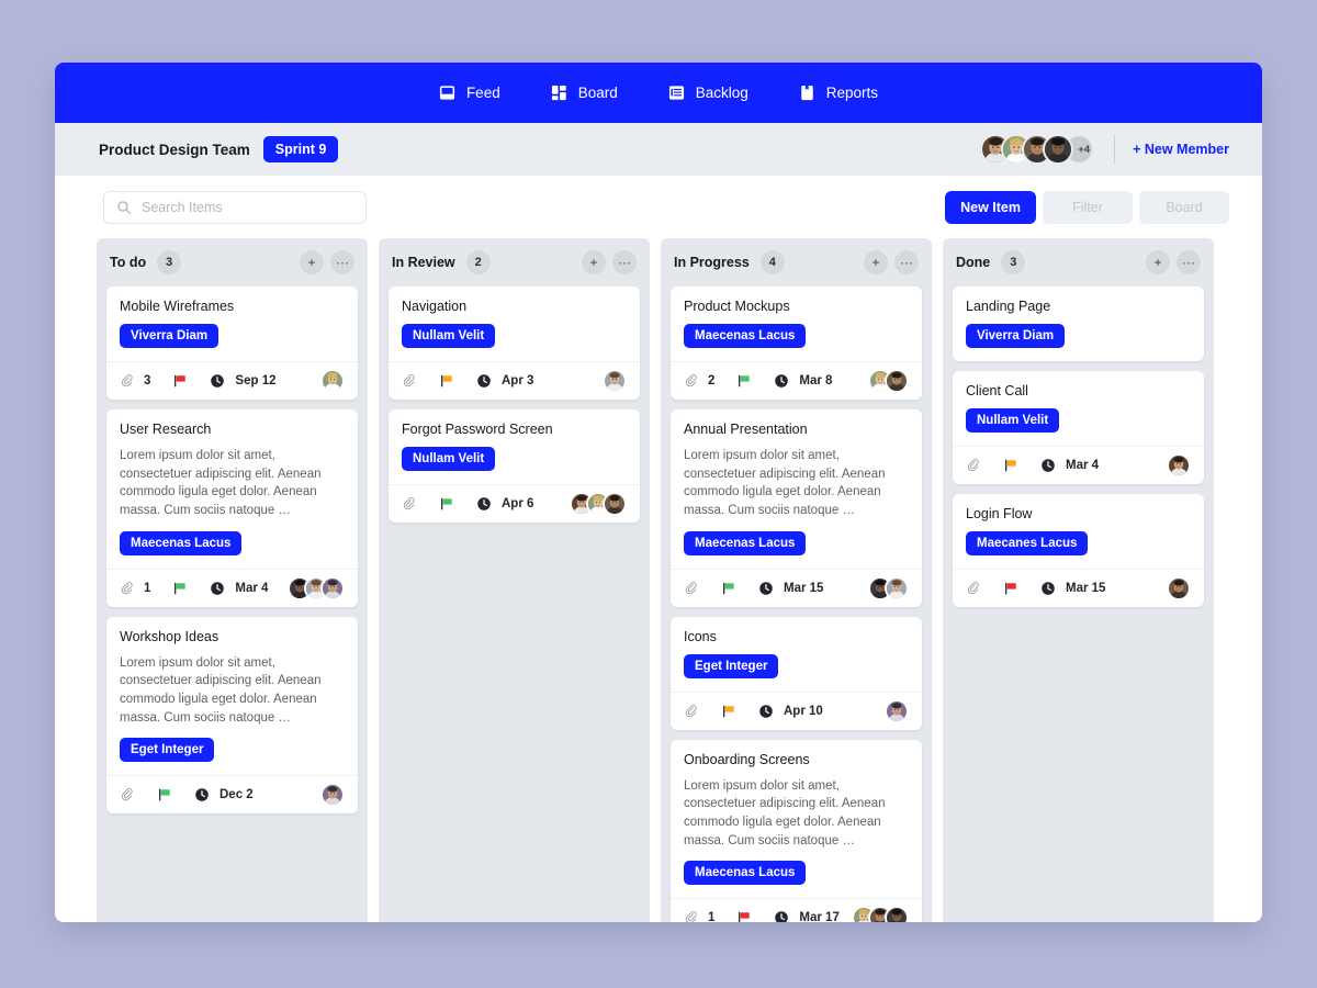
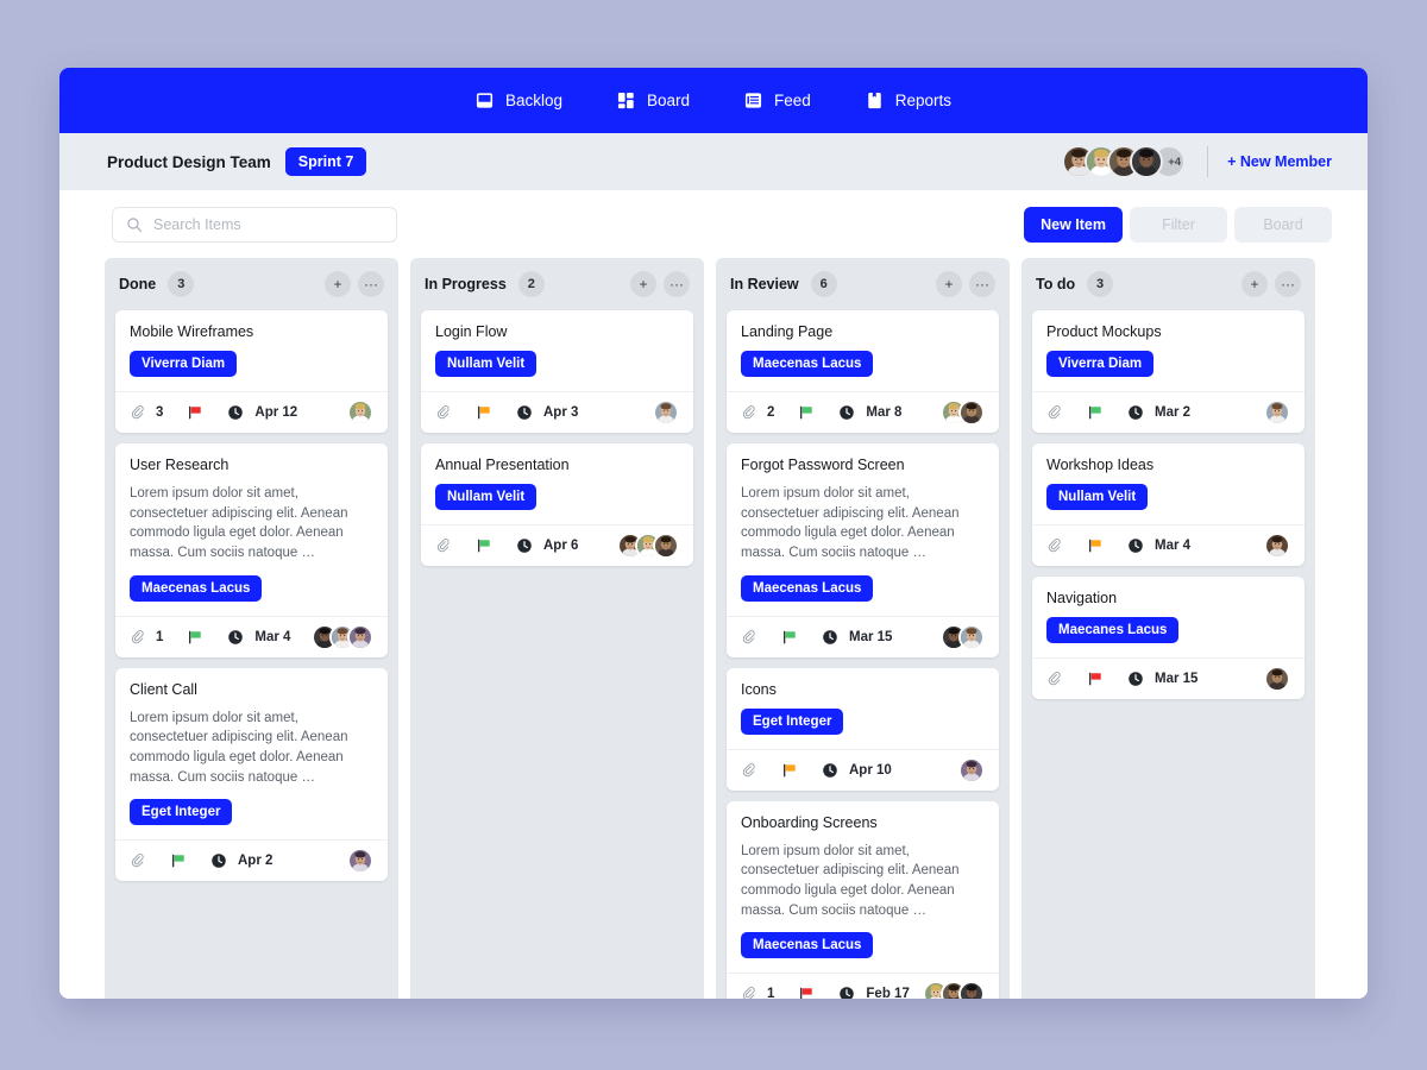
- Feed
+ Backlog
  Board
- Backlog
+ Feed
  Reports
  Product Design Team
- Sprint 9
+ Sprint 7
  +4
  + New Member
  Search Items
  New Item
  Filter
  Board
- To do
+ Done
  3
  +
  ···
  Mobile Wireframes
  Viverra Diam
  3
- Sep 12
+ Apr 12
  User Research
  Lorem ipsum dolor sit amet, consectetuer adipiscing elit. Aenean commodo ligula eget dolor. Aenean massa. Cum sociis natoque …
  Maecenas Lacus
  1
  Mar 4
- Workshop Ideas
+ Client Call
  Lorem ipsum dolor sit amet, consectetuer adipiscing elit. Aenean commodo ligula eget dolor. Aenean massa. Cum sociis natoque …
  Eget Integer
- Dec 2
+ Apr 2
- In Review
+ In Progress
  2
  +
  ···
- Navigation
+ Login Flow
  Nullam Velit
  Apr 3
- Forgot Password Screen
+ Annual Presentation
  Nullam Velit
  Apr 6
- In Progress
+ In Review
- 4
+ 6
  +
  ···
- Product Mockups
+ Landing Page
  Maecenas Lacus
  2
  Mar 8
- Annual Presentation
+ Forgot Password Screen
  Lorem ipsum dolor sit amet, consectetuer adipiscing elit. Aenean commodo ligula eget dolor. Aenean massa. Cum sociis natoque …
  Maecenas Lacus
  Mar 15
  Icons
  Eget Integer
  Apr 10
  Onboarding Screens
  Lorem ipsum dolor sit amet, consectetuer adipiscing elit. Aenean commodo ligula eget dolor. Aenean massa. Cum sociis natoque …
  Maecenas Lacus
  1
- Mar 17
+ Feb 17
- Done
+ To do
  3
  +
  ···
- Landing Page
+ Product Mockups
  Viverra Diam
+ Mar 2
- Client Call
+ Workshop Ideas
  Nullam Velit
  Mar 4
- Login Flow
+ Navigation
  Maecanes Lacus
  Mar 15
